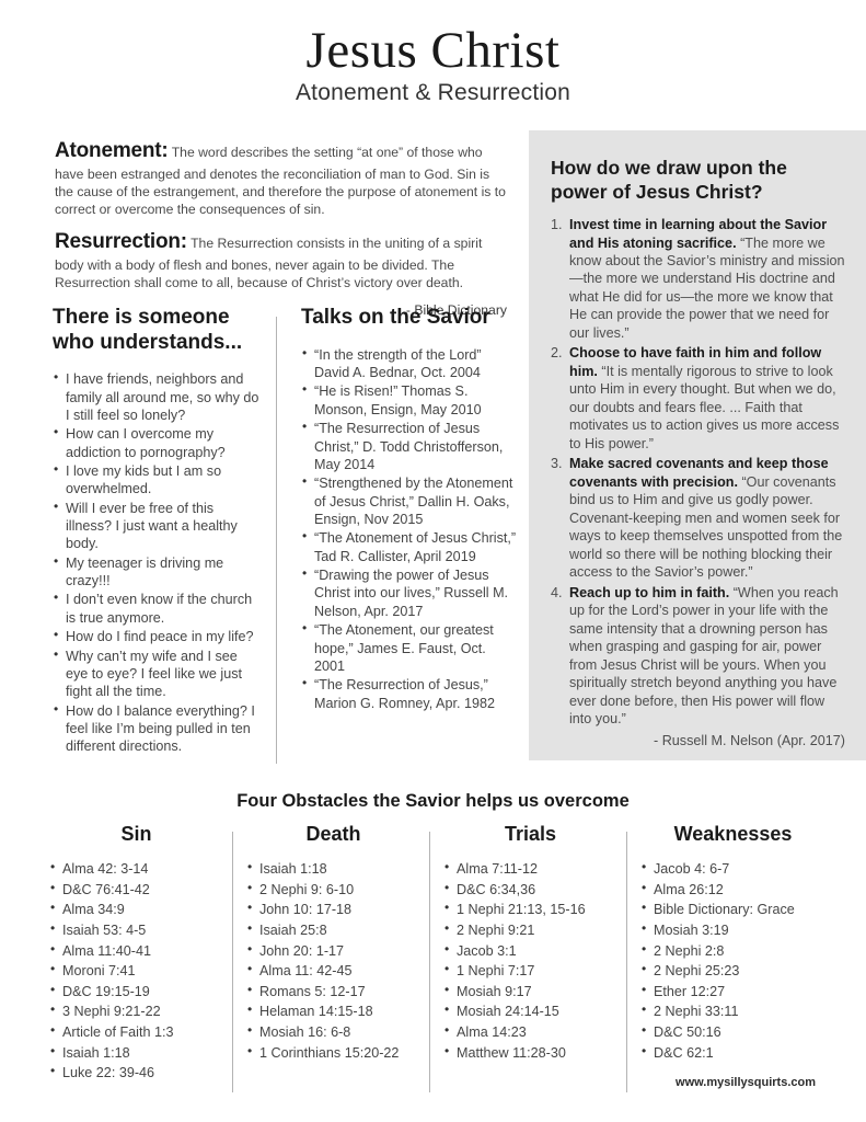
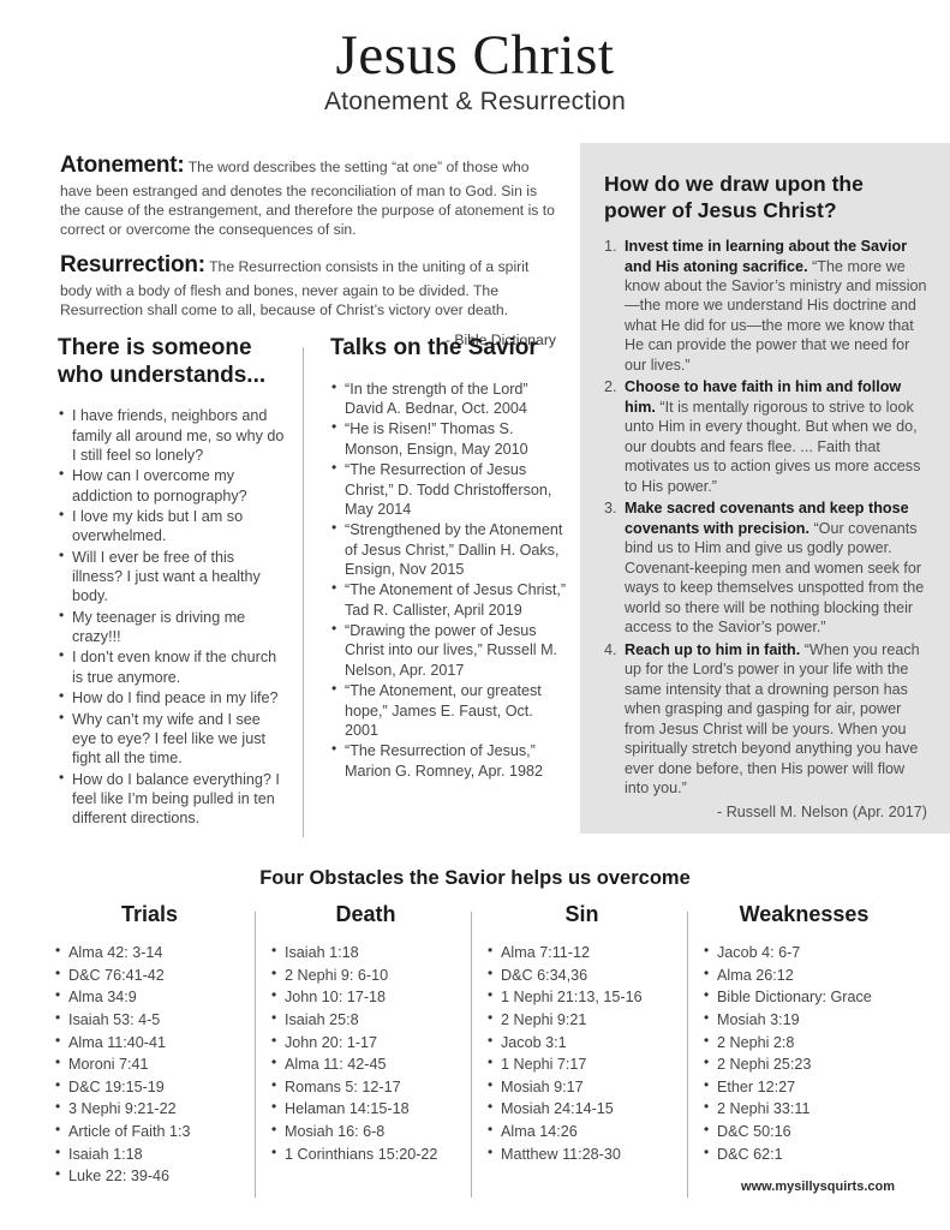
  Jesus Christ
  Atonement & Resurrection
  Atonement: The word describes the setting “at one” of those who have been estranged and denotes the reconciliation of man to God. Sin is the cause of the estrangement, and therefore the purpose of atonement is to correct or overcome the consequences of sin.
  Resurrection: The Resurrection consists in the uniting of a spirit body with a body of flesh and bones, never again to be divided. The Resurrection shall come to all, because of Christ’s victory over death.
  - Bible Dictionary
  How do we draw upon the power of Jesus Christ?
  Invest time in learning about the Savior and His atoning sacrifice. “The more we know about the Savior’s ministry and mission—the more we understand His doctrine and what He did for us—the more we know that He can provide the power that we need for our lives.”
  Choose to have faith in him and follow him. “It is mentally rigorous to strive to look unto Him in every thought. But when we do, our doubts and fears flee. ... Faith that motivates us to action gives us more access to His power.”
  Make sacred covenants and keep those covenants with precision. “Our covenants bind us to Him and give us godly power. Covenant-keeping men and women seek for ways to keep themselves unspotted from the world so there will be nothing blocking their access to the Savior’s power.”
  Reach up to him in faith. “When you reach up for the Lord’s power in your life with the same intensity that a drowning person has when grasping and gasping for air, power from Jesus Christ will be yours. When you spiritually stretch beyond anything you have ever done before, then His power will flow into you.”
  - Russell M. Nelson (Apr. 2017)
  There is someone who understands...
  I have friends, neighbors and family all around me, so why do I still feel so lonely?
  How can I overcome my addiction to pornography?
  I love my kids but I am so overwhelmed.
  Will I ever be free of this illness? I just want a healthy body.
  My teenager is driving me crazy!!!
  I don’t even know if the church is true anymore.
  How do I find peace in my life?
  Why can’t my wife and I see eye to eye? I feel like we just fight all the time.
  How do I balance everything? I feel like I’m being pulled in ten different directions.
  Talks on the Savior
  “In the strength of the Lord” David A. Bednar, Oct. 2004
  “He is Risen!” Thomas S. Monson, Ensign, May 2010
  “The Resurrection of Jesus Christ,” D. Todd Christofferson, May 2014
  “Strengthened by the Atonement of Jesus Christ,” Dallin H. Oaks, Ensign, Nov 2015
  “The Atonement of Jesus Christ,” Tad R. Callister, April 2019
  “Drawing the power of Jesus Christ into our lives,” Russell M. Nelson, Apr. 2017
  “The Atonement, our greatest hope,” James E. Faust, Oct. 2001
  “The Resurrection of Jesus,” Marion G. Romney, Apr. 1982
  Four Obstacles the Savior helps us overcome
- Sin
+ Trials
  Alma 42: 3-14
  D&C 76:41-42
  Alma 34:9
  Isaiah 53: 4-5
  Alma 11:40-41
  Moroni 7:41
  D&C 19:15-19
  3 Nephi 9:21-22
  Article of Faith 1:3
  Isaiah 1:18
  Luke 22: 39-46
  Death
  Isaiah 1:18
  2 Nephi 9: 6-10
  John 10: 17-18
  Isaiah 25:8
  John 20: 1-17
  Alma 11: 42-45
  Romans 5: 12-17
  Helaman 14:15-18
  Mosiah 16: 6-8
  1 Corinthians 15:20-22
- Trials
+ Sin
  Alma 7:11-12
  D&C 6:34,36
  1 Nephi 21:13, 15-16
  2 Nephi 9:21
  Jacob 3:1
  1 Nephi 7:17
  Mosiah 9:17
  Mosiah 24:14-15
- Alma 14:23
+ Alma 14:26
  Matthew 11:28-30
  Weaknesses
  Jacob 4: 6-7
  Alma 26:12
  Bible Dictionary: Grace
  Mosiah 3:19
  2 Nephi 2:8
  2 Nephi 25:23
  Ether 12:27
  2 Nephi 33:11
  D&C 50:16
  D&C 62:1
  www.mysillysquirts.com
